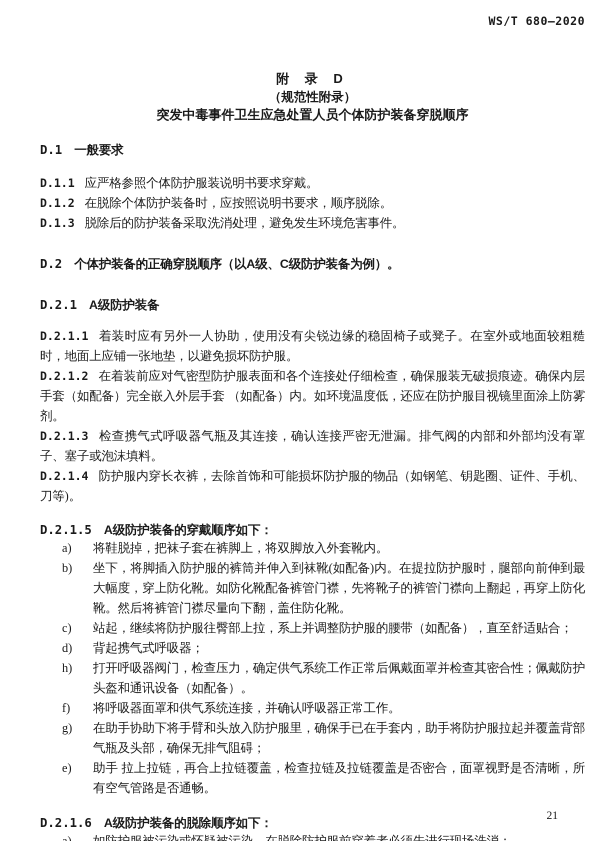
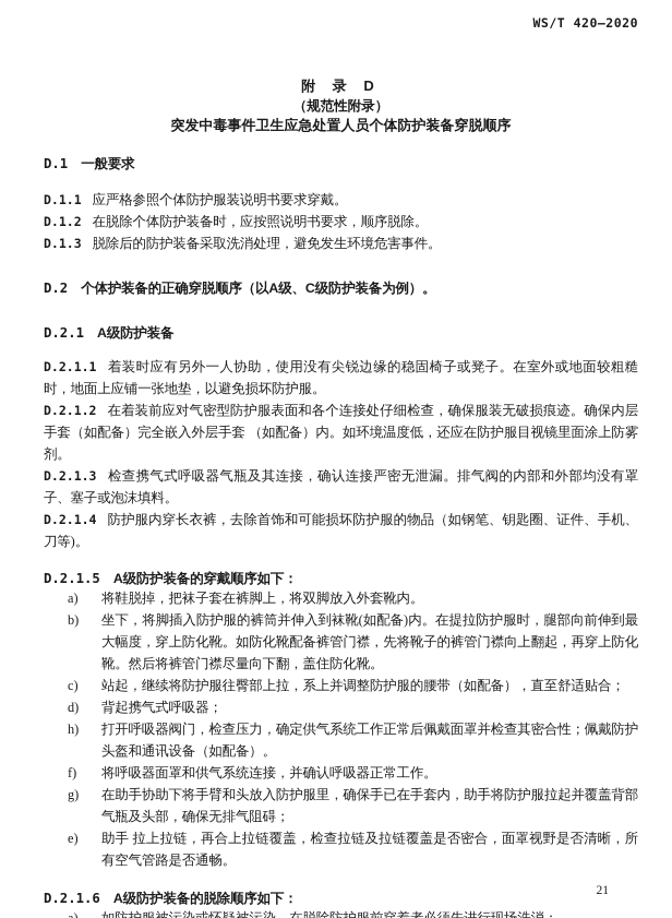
- WS/T 680—2020
+ WS/T 420—2020
  附 录 D
  （规范性附录）
  突发中毒事件卫生应急处置人员个体防护装备穿脱顺序
  D.1 一般要求
  D.1.1 应严格参照个体防护服装说明书要求穿戴。
  D.1.2 在脱除个体防护装备时，应按照说明书要求，顺序脱除。
  D.1.3 脱除后的防护装备采取洗消处理，避免发生环境危害事件。
  D.2 个体护装备的正确穿脱顺序（以A级、C级防护装备为例）。
  D.2.1 A级防护装备
  D.2.1.1 着装时应有另外一人协助，使用没有尖锐边缘的稳固椅子或凳子。在室外或地面较粗糙时，地面上应铺一张地垫，以避免损坏防护服。
  D.2.1.2 在着装前应对气密型防护服表面和各个连接处仔细检查，确保服装无破损痕迹。确保内层手套（如配备）完全嵌入外层手套 （如配备）内。如环境温度低，还应在防护服目视镜里面涂上防雾剂。
  D.2.1.3 检查携气式呼吸器气瓶及其连接，确认连接严密无泄漏。排气阀的内部和外部均没有罩子、塞子或泡沫填料。
  D.2.1.4 防护服内穿长衣裤，去除首饰和可能损坏防护服的物品（如钢笔、钥匙圈、证件、手机、刀等)。
  D.2.1.5 A级防护装备的穿戴顺序如下：
  a)
  将鞋脱掉，把袜子套在裤脚上，将双脚放入外套靴内。
  b)
  坐下，将脚插入防护服的裤筒并伸入到袜靴(如配备)内。在提拉防护服时，腿部向前伸到最大幅度，穿上防化靴。如防化靴配备裤管门襟，先将靴子的裤管门襟向上翻起，再穿上防化靴。然后将裤管门襟尽量向下翻，盖住防化靴。
  c)
  站起，继续将防护服往臀部上拉，系上并调整防护服的腰带（如配备），直至舒适贴合；
  d)
  背起携气式呼吸器；
  h)
  打开呼吸器阀门，检查压力，确定供气系统工作正常后佩戴面罩并检查其密合性；佩戴防护头盔和通讯设备（如配备）。
  f)
  将呼吸器面罩和供气系统连接，并确认呼吸器正常工作。
  g)
  在助手协助下将手臂和头放入防护服里，确保手已在手套内，助手将防护服拉起并覆盖背部气瓶及头部，确保无排气阻碍；
  e)
  助手 拉上拉链，再合上拉链覆盖，检查拉链及拉链覆盖是否密合，面罩视野是否清晰，所有空气管路是否通畅。
  D.2.1.6 A级防护装备的脱除顺序如下：
  21
